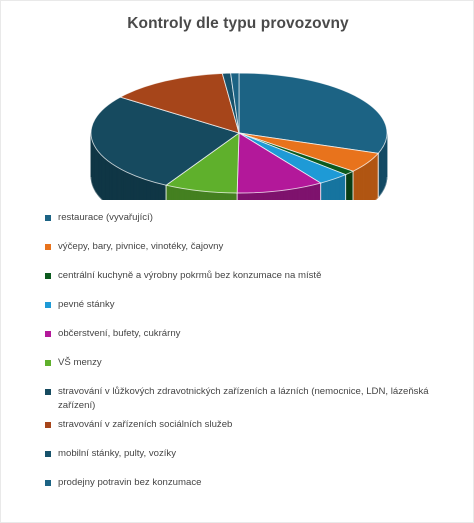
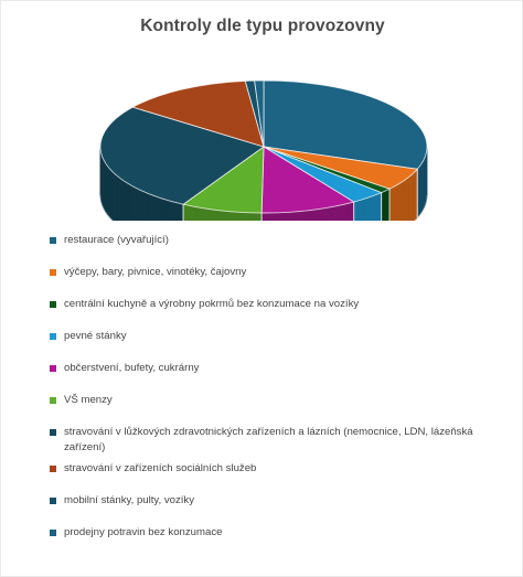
  Kontroly dle typu provozovny
  restaurace (vyvařující)
  výčepy, bary, pivnice, vinotéky, čajovny
- centrální kuchyně a výrobny pokrmů bez konzumace na místě
+ centrální kuchyně a výrobny pokrmů bez konzumace na vozíky
  pevné stánky
  občerstvení, bufety, cukrárny
  VŠ menzy
  stravování v lůžkových zdravotnických zařízeních a lázních (nemocnice, LDN, lázeňská zařízení)
  stravování v zařízeních sociálních služeb
  mobilní stánky, pulty, vozíky
  prodejny potravin bez konzumace
